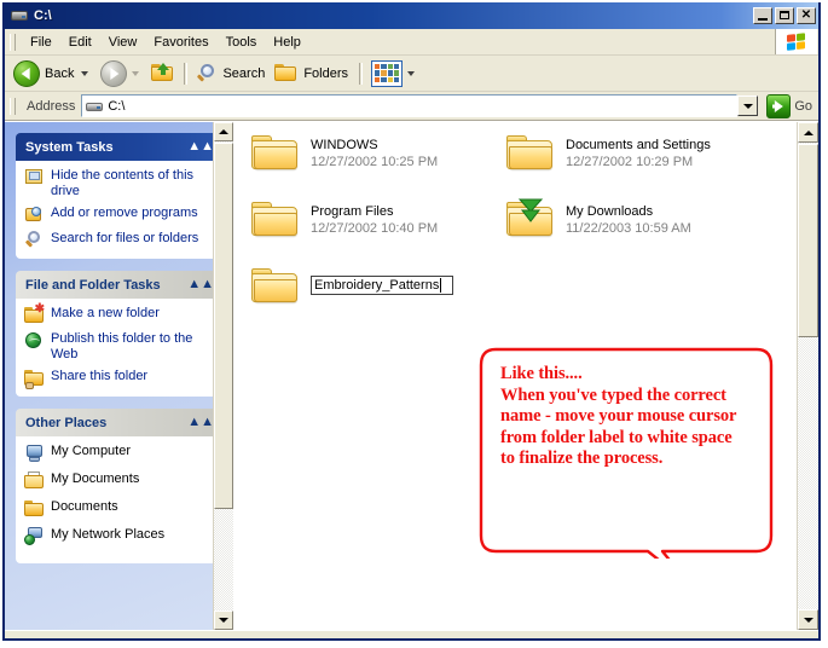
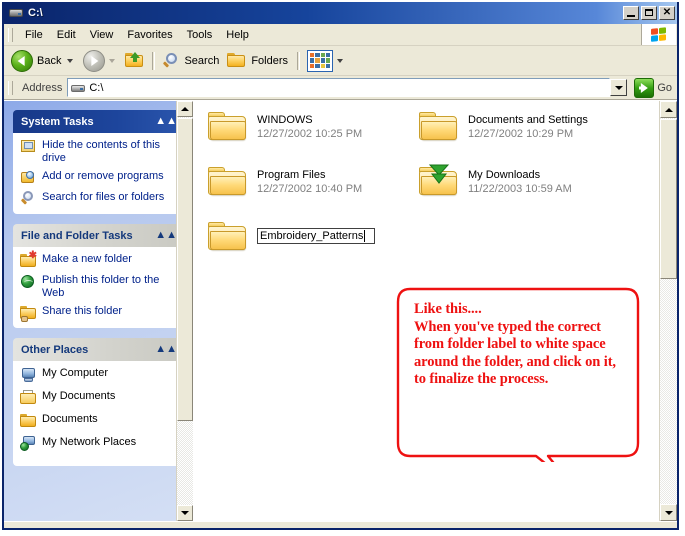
  C:\
  ✕
  File
  Edit
  View
  Favorites
  Tools
  Help
  Back
  Search
  Folders
  Address
  C:\
  Go
  System Tasks
  ▲▲
  Hide the contents of this drive
  Add or remove programs
  Search for files or folders
  File and Folder Tasks
  ▲▲
  ✱
  Make a new folder
  Publish this folder to the Web
  Share this folder
  Other Places
  ▲▲
  My Computer
  My Documents
  Documents
  My Network Places
  WINDOWS
  12/27/2002 10:25 PM
  Documents and Settings
  12/27/2002 10:29 PM
  Program Files
  12/27/2002 10:40 PM
  My Downloads
  11/22/2003 10:59 AM
  Embroidery_Patterns
  Like this....
  When you've typed the correct
- name - move your mouse cursor
  from folder label to white space
+ around the folder, and click on it,
  to finalize the process.
